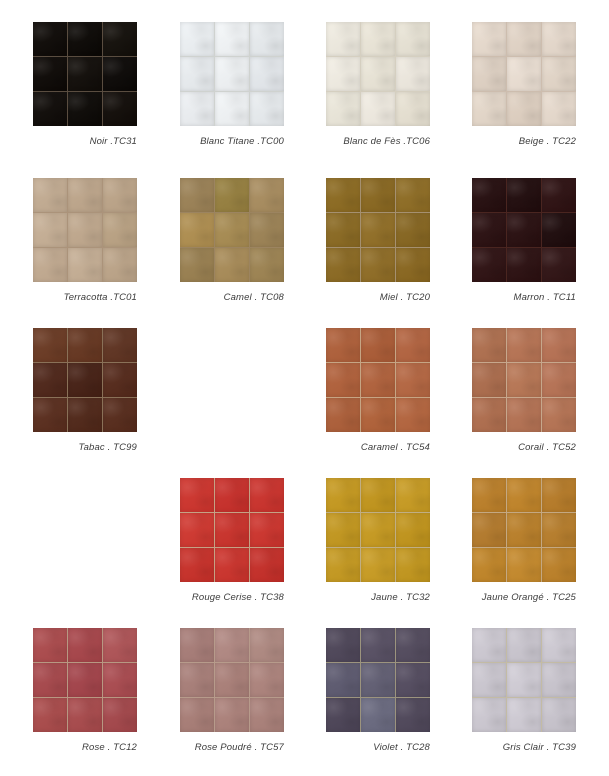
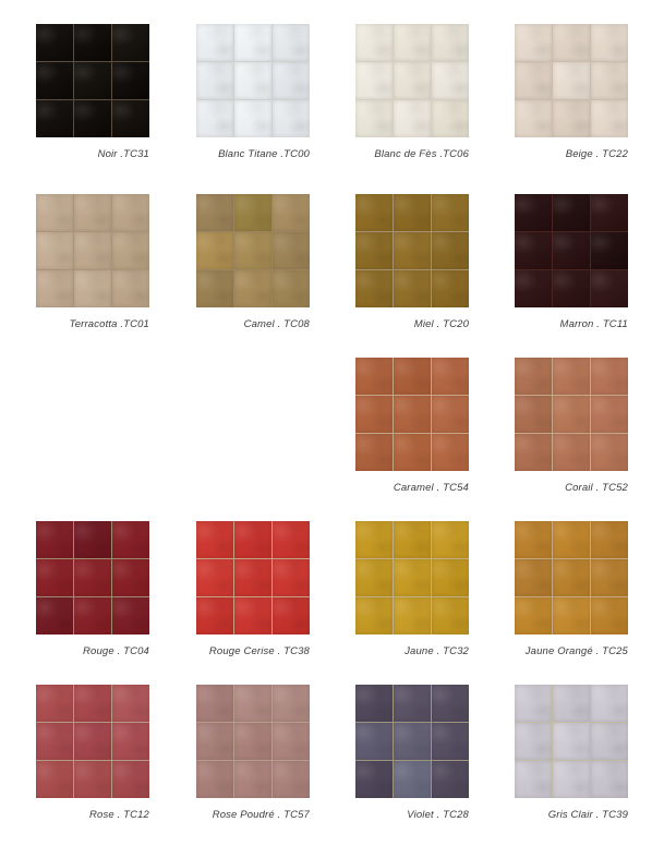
  Noir .TC31
  Blanc Titane .TC00
  Blanc de Fès .TC06
  Beige . TC22
  Terracotta .TC01
  Camel . TC08
  Miel . TC20
  Marron . TC11
- Tabac . TC99
  Caramel . TC54
  Corail . TC52
+ Rouge . TC04
  Rouge Cerise . TC38
  Jaune . TC32
  Jaune Orangé . TC25
  Rose . TC12
  Rose Poudré . TC57
  Violet . TC28
  Gris Clair . TC39
